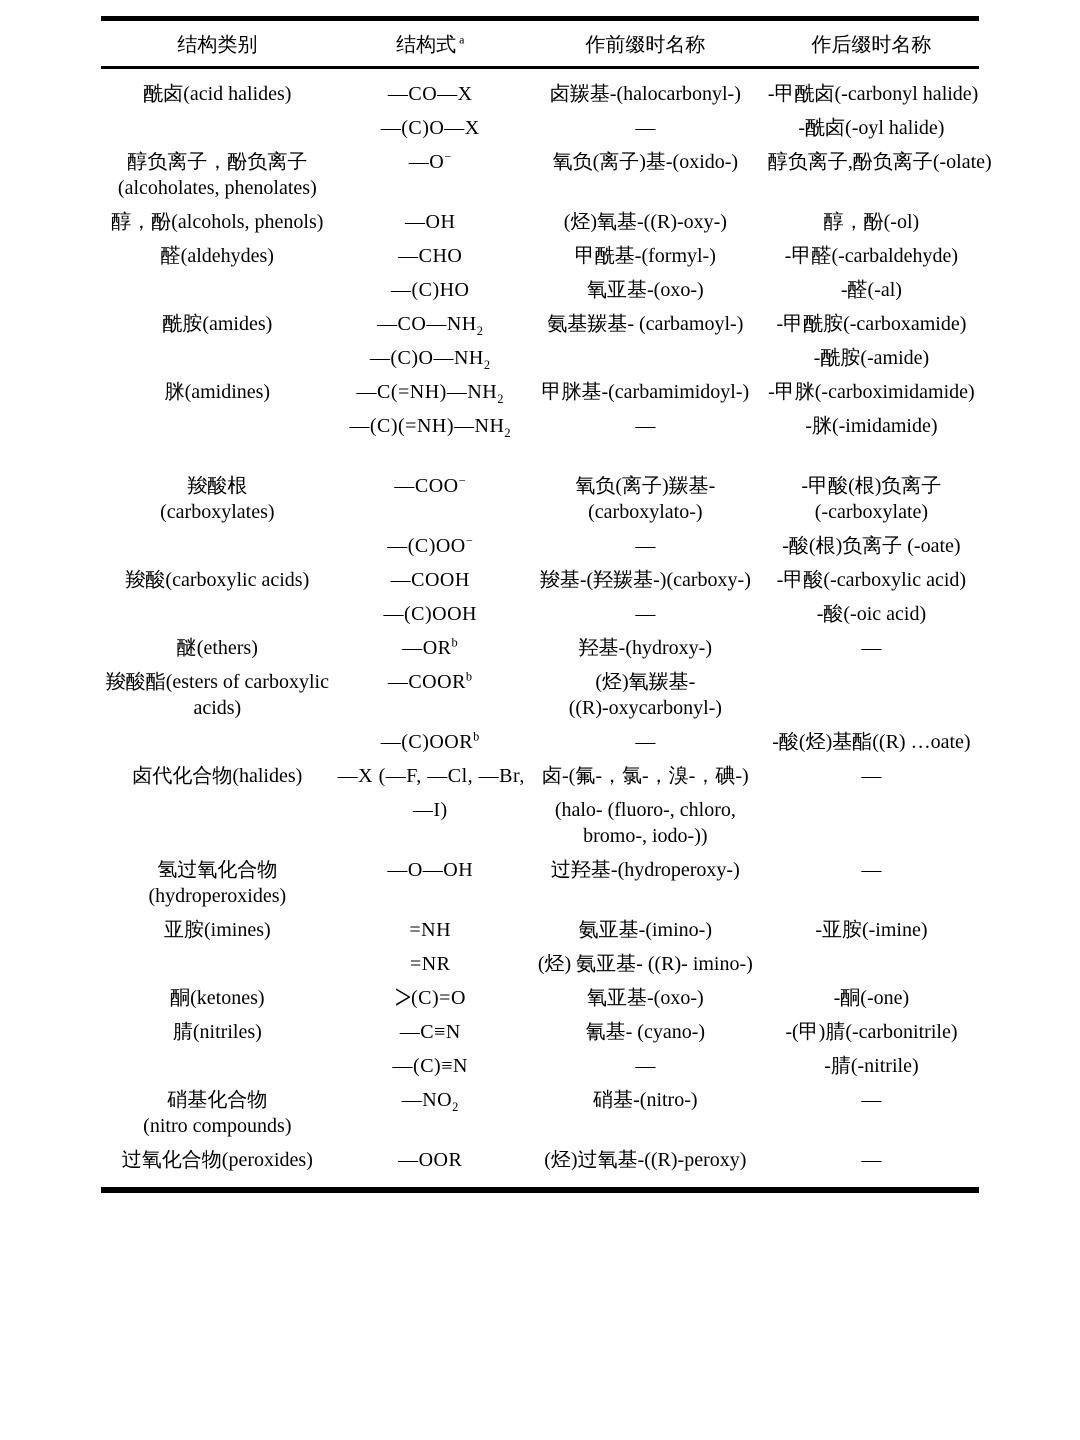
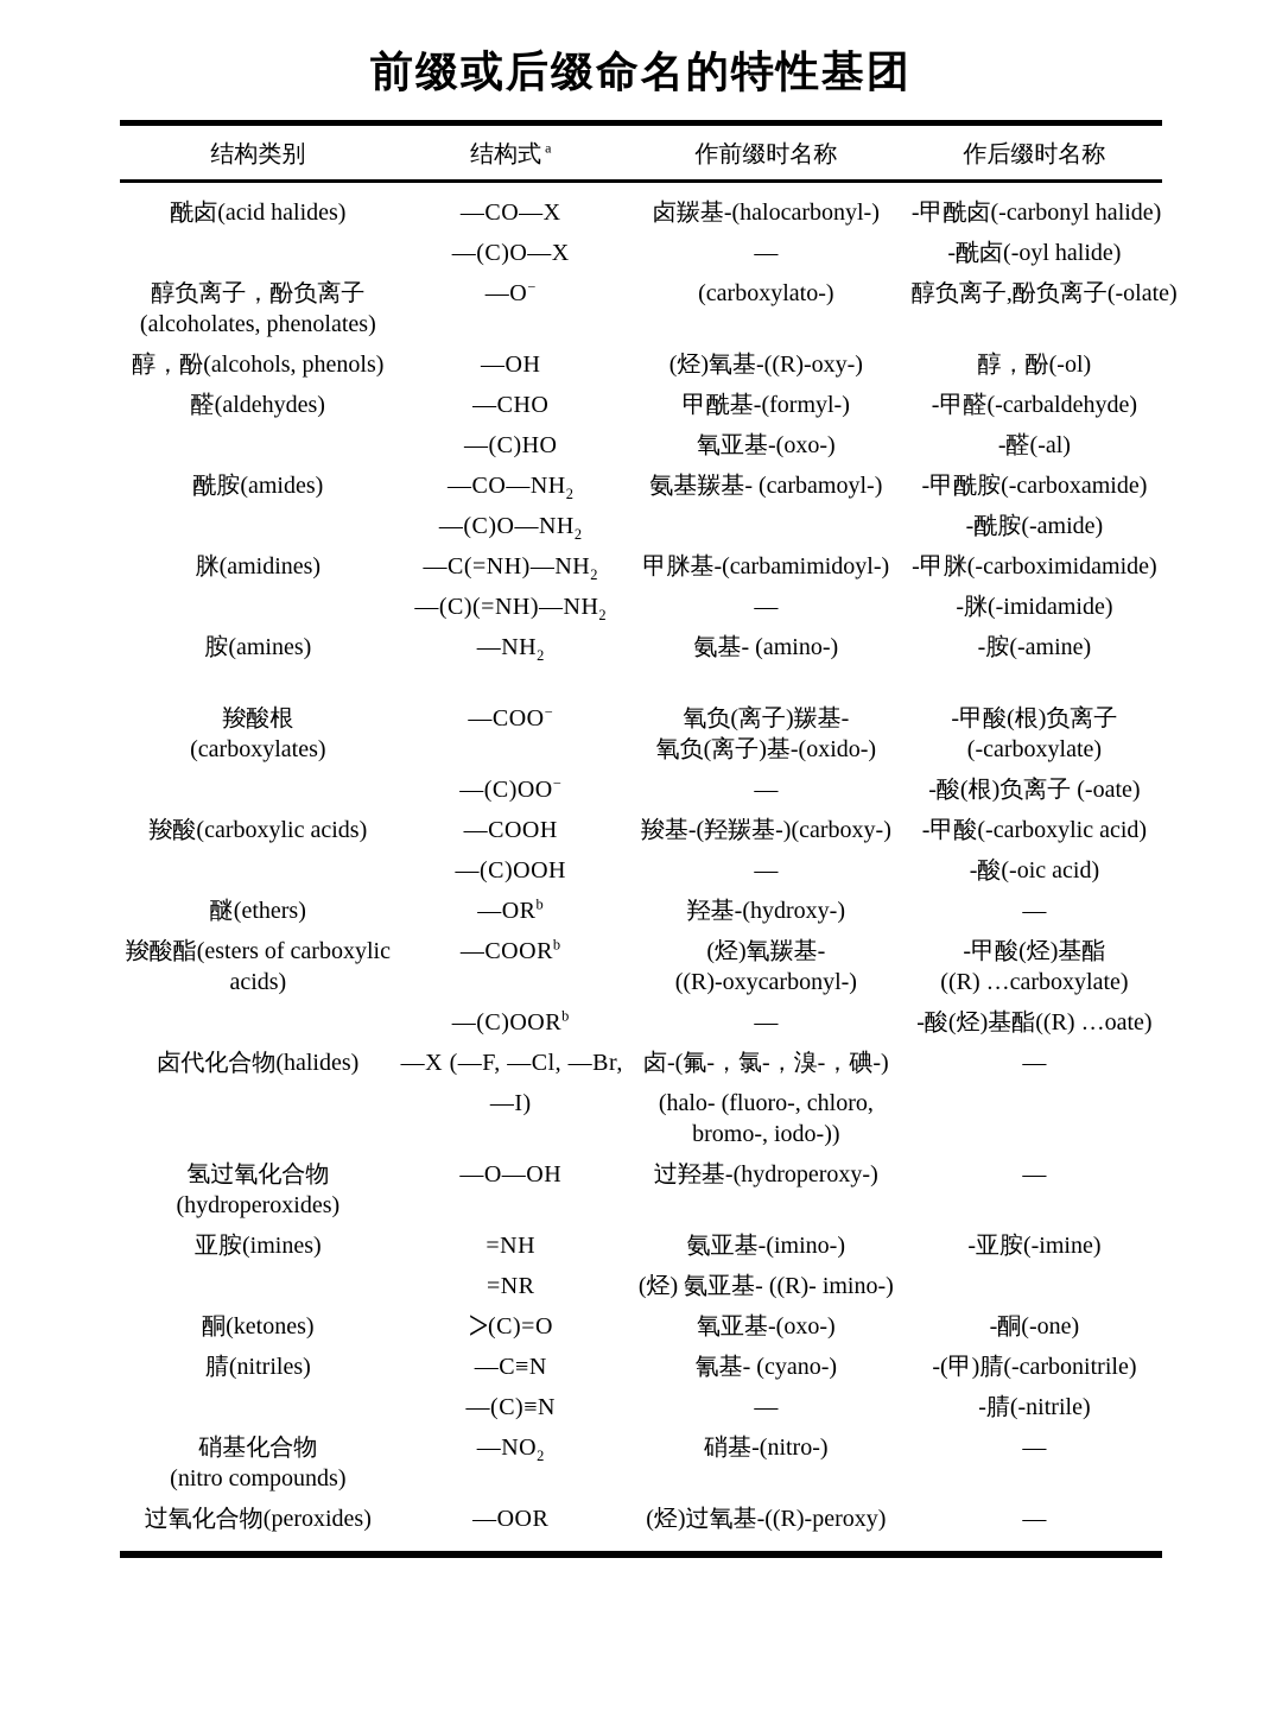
+ 前缀或后缀命名的特性基团
  结构类别
  结构式 a
  作前缀时名称
  作后缀时名称
  酰卤(acid halides)
  —CO—X
  卤羰基-(halocarbonyl-)
  -甲酰卤(-carbonyl halide)
  —(C)O—X
  —
  -酰卤(-oyl halide)
  醇负离子，酚负离子
  (alcoholates, phenolates)
  —O−
- 氧负(离子)基-(oxido-)
+ (carboxylato-)
  醇负离子,酚负离子(-olate)
  醇，酚(alcohols, phenols)
  —OH
  (烃)氧基-((R)-oxy-)
  醇，酚(-ol)
  醛(aldehydes)
  —CHO
  甲酰基-(formyl-)
  -甲醛(-carbaldehyde)
  —(C)HO
  氧亚基-(oxo-)
  -醛(-al)
  酰胺(amides)
  —CO—NH2
  氨基羰基- (carbamoyl-)
  -甲酰胺(-carboxamide)
  —(C)O—NH2
  -酰胺(-amide)
  脒(amidines)
  —C(=NH)—NH2
  甲脒基-(carbamimidoyl-)
  -甲脒(-carboximidamide)
  —(C)(=NH)—NH2
  —
  -脒(-imidamide)
+ 胺(amines)
+ —NH2
+ 氨基- (amino-)
+ -胺(-amine)
  羧酸根
  (carboxylates)
  —COO−
  氧负(离子)羰基-
- (carboxylato-)
+ 氧负(离子)基-(oxido-)
  -甲酸(根)负离子
  (-carboxylate)
  —(C)OO−
  —
  -酸(根)负离子 (-oate)
  羧酸(carboxylic acids)
  —COOH
  羧基-(羟羰基-)(carboxy-)
  -甲酸(-carboxylic acid)
  —(C)OOH
  —
  -酸(-oic acid)
  醚(ethers)
  —ORb
  羟基-(hydroxy-)
  —
  羧酸酯(esters of carboxylic
  acids)
  —COORb
  (烃)氧羰基-
  ((R)-oxycarbonyl-)
+ -甲酸(烃)基酯
+ ((R) …carboxylate)
  —(C)OORb
  —
  -酸(烃)基酯((R) …oate)
  卤代化合物(halides)
  —X (—F, —Cl, —Br,
  卤-(氟-，氯-，溴-，碘-)
  —
  —I)
  (halo- (fluoro-, chloro,
  bromo-, iodo-))
  氢过氧化合物
  (hydroperoxides)
  —O—OH
  过羟基-(hydroperoxy-)
  —
  亚胺(imines)
  =NH
  氨亚基-(imino-)
  -亚胺(-imine)
  =NR
  (烃) 氨亚基- ((R)- imino-)
  酮(ketones)
  >(C)=O
  氧亚基-(oxo-)
  -酮(-one)
  腈(nitriles)
  —C≡N
  氰基- (cyano-)
  -(甲)腈(-carbonitrile)
  —(C)≡N
  —
  -腈(-nitrile)
  硝基化合物
  (nitro compounds)
  —NO2
  硝基-(nitro-)
  —
  过氧化合物(peroxides)
  —OOR
  (烃)过氧基-((R)-peroxy)
  —
